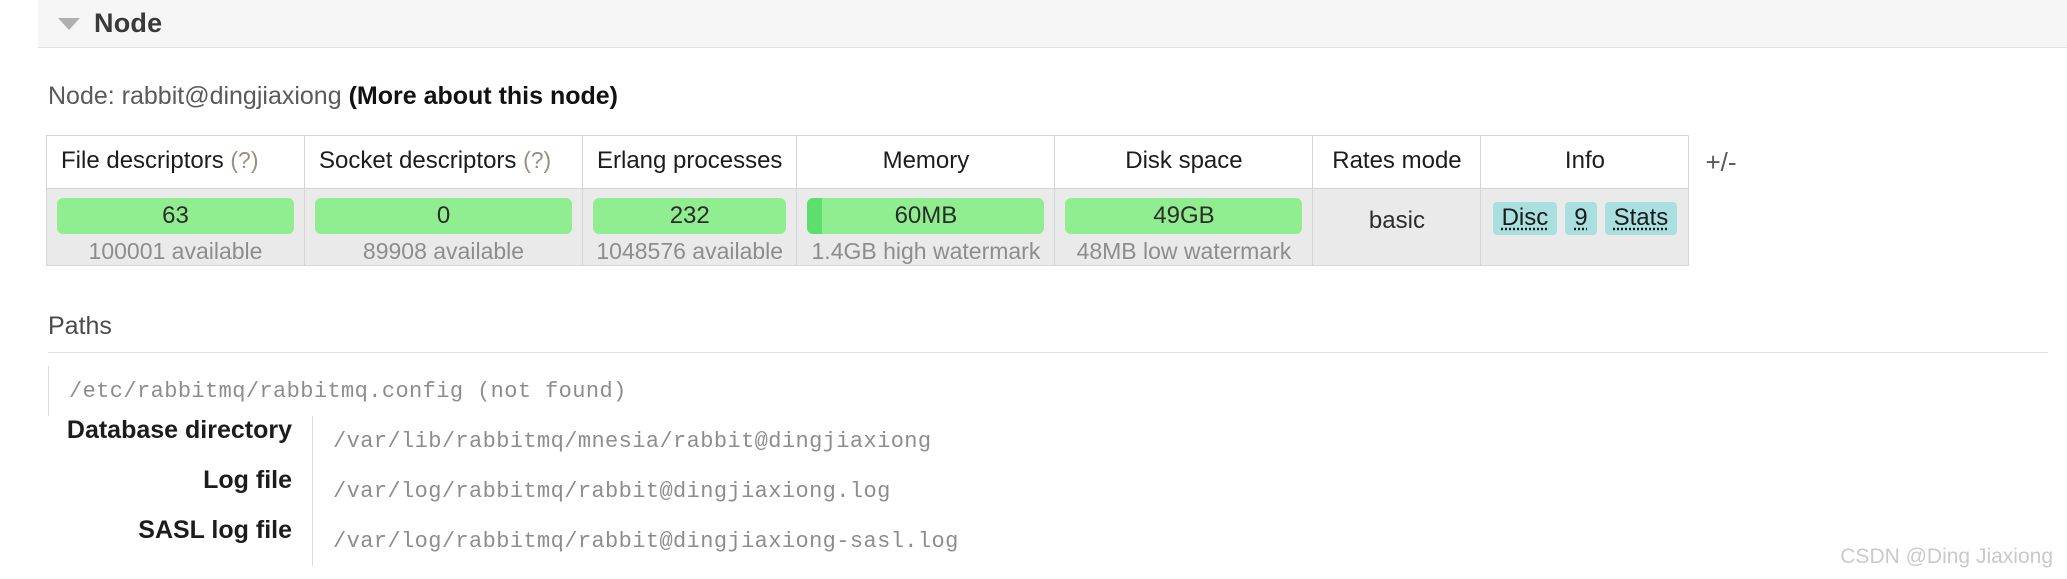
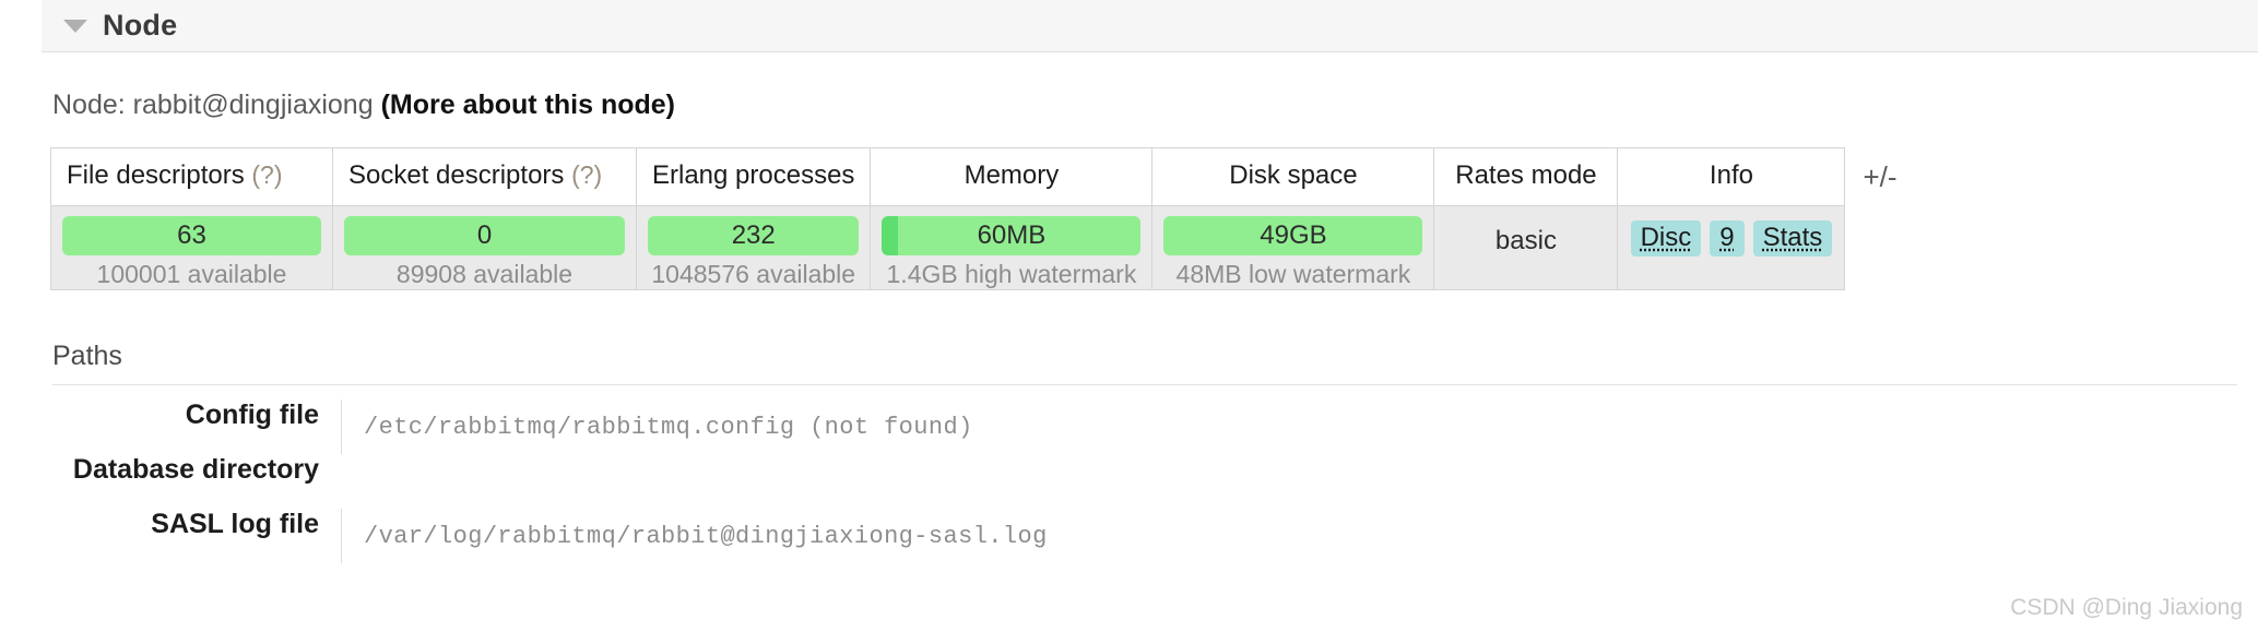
  Node
  Node: rabbit@dingjiaxiong (More about this node)
  File descriptors (?)	Socket descriptors (?)	Erlang processes	Memory	Disk space	Rates mode	Info
  63 100001 available	0 89908 available	232 1048576 available	60MB 1.4GB high watermark	49GB 48MB low watermark	basic	Disc 9 Stats
  +/-
  Paths
+ Config file
  /etc/rabbitmq/rabbitmq.config (not found)
  Database directory
- /var/lib/rabbitmq/mnesia/rabbit@dingjiaxiong
- Log file
- /var/log/rabbitmq/rabbit@dingjiaxiong.log
  SASL log file
  /var/log/rabbitmq/rabbit@dingjiaxiong-sasl.log
  CSDN @Ding Jiaxiong
